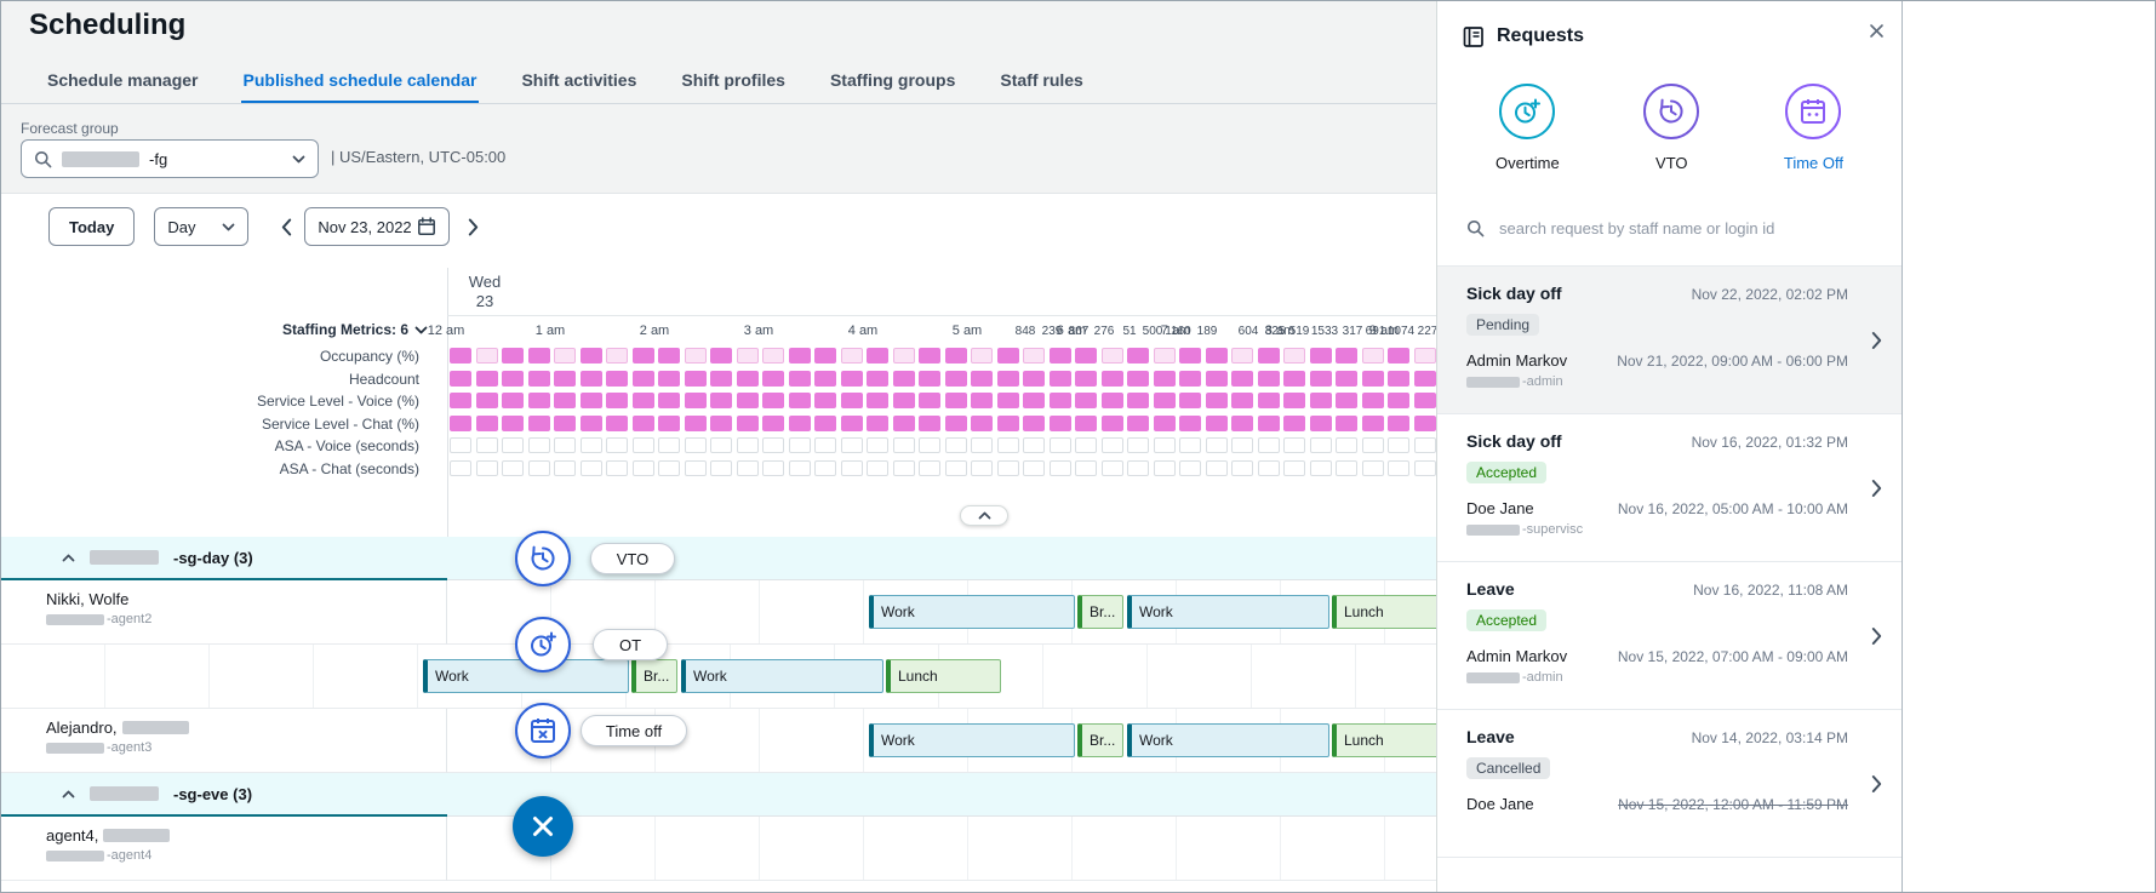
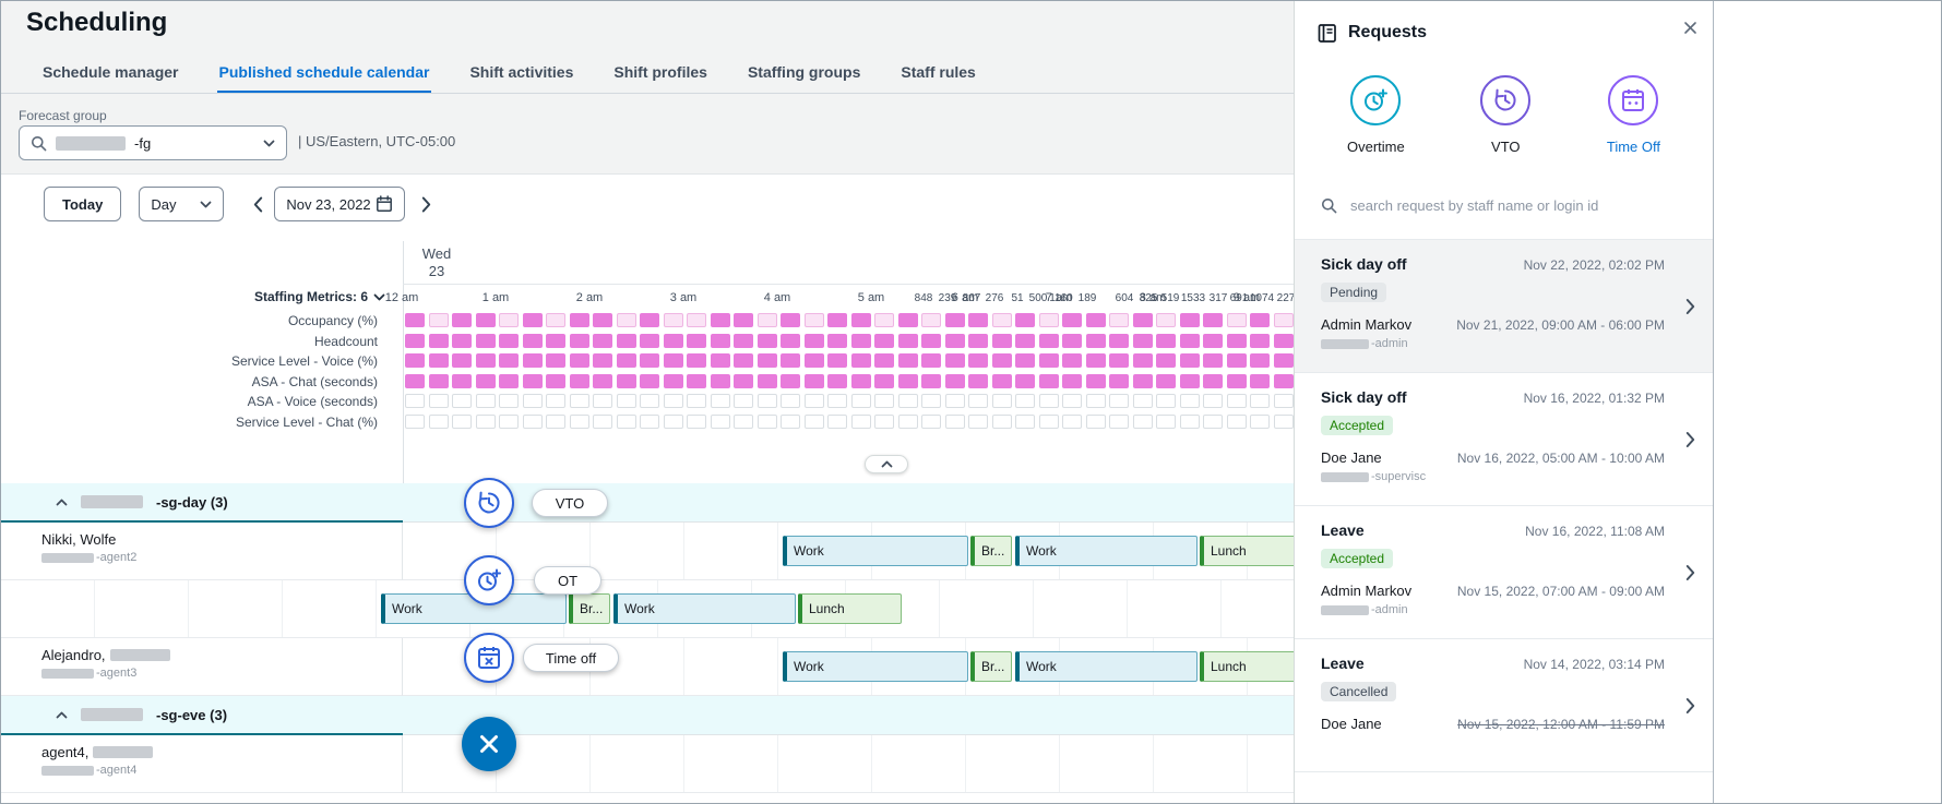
  Scheduling
  Schedule manager
  Published schedule calendar
  Shift activities
  Shift profiles
  Staffing groups
  Staff rules
  Forecast group
  -fg
  | US/Eastern, UTC-05:00
  Today
  Day
  Nov 23, 2022
  Wed
  23
  Staffing Metrics: 6
  12 am
  1 am
  2 am
  3 am
  4 am
  5 am
  6 am
  7 am
  8 am
  9 am
  848
  239
  867
  276
  51
  500
  1160
  189
  604
  325
  519
  1533
  317
  691
  1074
  227
  Occupancy (%)
  Headcount
  Service Level - Voice (%)
- Service Level - Chat (%)
+ ASA - Chat (seconds)
  ASA - Voice (seconds)
- ASA - Chat (seconds)
+ Service Level - Chat (%)
  -sg-day (3)
  Nikki, Wolfe
  -agent2
  Work
  Br...
  Work
  Lunch
  Work
  Br...
  Work
  Lunch
  Alejandro,
  -agent3
  Work
  Br...
  Work
  Lunch
  -sg-eve (3)
  agent4,
  -agent4
  VTO
  OT
  Time off
  Requests
  Overtime
  VTO
  Time Off
  search request by staff name or login id
  Sick day off
  Nov 22, 2022, 02:02 PM
  Pending
  Admin Markov
  Nov 21, 2022, 09:00 AM - 06:00 PM
  -admin
  Sick day off
  Nov 16, 2022, 01:32 PM
  Accepted
  Doe Jane
  Nov 16, 2022, 05:00 AM - 10:00 AM
  -supervisc
  Leave
  Nov 16, 2022, 11:08 AM
  Accepted
  Admin Markov
  Nov 15, 2022, 07:00 AM - 09:00 AM
  -admin
  Leave
  Nov 14, 2022, 03:14 PM
  Cancelled
  Doe Jane
  Nov 15, 2022, 12:00 AM - 11:59 PM
